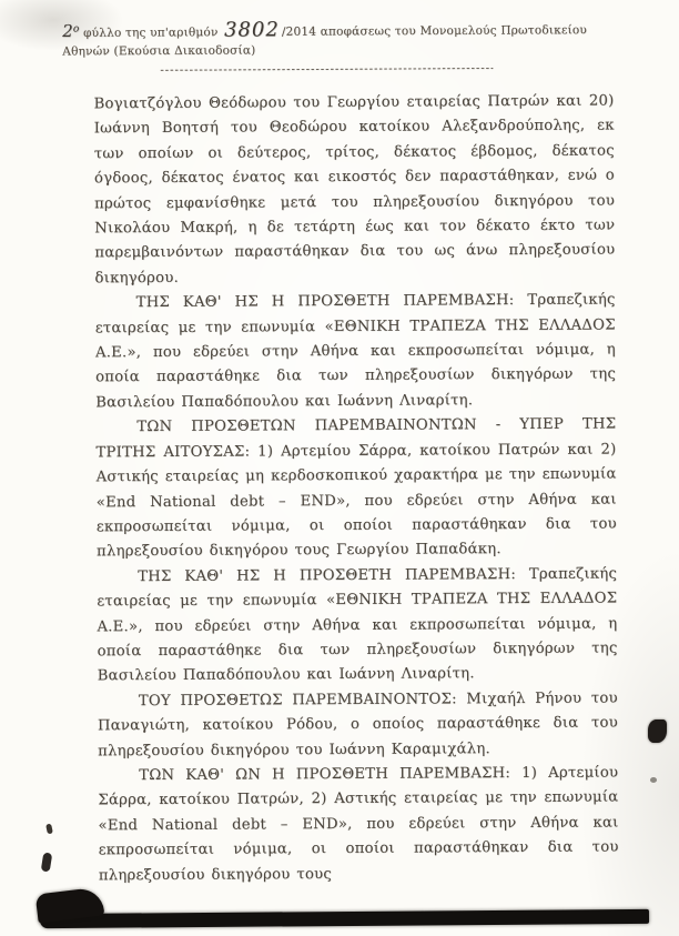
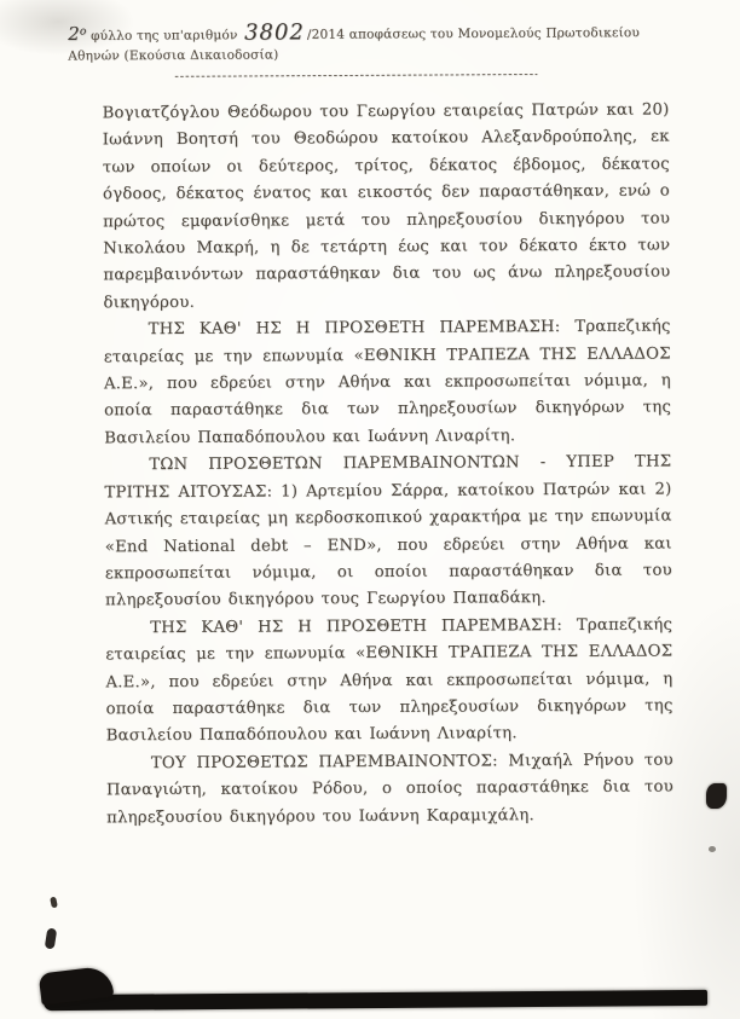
  2ο φύλλο της υπ'αριθμόν 3802 /2014 αποφάσεως του Μονομελούς Πρωτοδικείου
  Αθηνών (Εκούσια Δικαιοδοσία)
  ---------------------------------------------------------------------
  Βογιατζόγλου Θεόδωρου του Γεωργίου εταιρείας Πατρών και 20) Ιωάννη Βοητσή του Θεοδώρου κατοίκου Αλεξανδρούπολης, εκ των οποίων οι δεύτερος, τρίτος, δέκατος έβδομος, δέκατος όγδοος, δέκατος ένατος και εικοστός δεν παραστάθηκαν, ενώ ο πρώτος εμφανίσθηκε μετά του πληρεξουσίου δικηγόρου του Νικολάου Μακρή, η δε τετάρτη έως και τον δέκατο έκτο των παρεμβαινόντων παραστάθηκαν δια του ως άνω πληρεξουσίου δικηγόρου.
  ΤΗΣ ΚΑΘ' ΗΣ Η ΠΡΟΣΘΕΤΗ ΠΑΡΕΜΒΑΣΗ: Τραπεζικής εταιρείας με την επωνυμία «ΕΘΝΙΚΗ ΤΡΑΠΕΖΑ ΤΗΣ ΕΛΛΑΔΟΣ Α.Ε.», που εδρεύει στην Αθήνα και εκπροσωπείται νόμιμα, η οποία παραστάθηκε δια των πληρεξουσίων δικηγόρων της Βασιλείου Παπαδόπουλου και Ιωάννη Λιναρίτη.
  ΤΩΝ ΠΡΟΣΘΕΤΩΝ ΠΑΡΕΜΒΑΙΝΟΝΤΩΝ - ΥΠΕΡ ΤΗΣ ΤΡΙΤΗΣ ΑΙΤΟΥΣΑΣ: 1) Αρτεμίου Σάρρα, κατοίκου Πατρών και 2) Αστικής εταιρείας μη κερδοσκοπικού χαρακτήρα με την επωνυμία «End National debt – END», που εδρεύει στην Αθήνα και εκπροσωπείται νόμιμα, οι οποίοι παραστάθηκαν δια του πληρεξουσίου δικηγόρου τους Γεωργίου Παπαδάκη.
  ΤΗΣ ΚΑΘ' ΗΣ Η ΠΡΟΣΘΕΤΗ ΠΑΡΕΜΒΑΣΗ: Τραπεζικής εταιρείας με την επωνυμία «ΕΘΝΙΚΗ ΤΡΑΠΕΖΑ ΤΗΣ ΕΛΛΑΔΟΣ Α.Ε.», που εδρεύει στην Αθήνα και εκπροσωπείται νόμιμα, η οποία παραστάθηκε δια των πληρεξουσίων δικηγόρων της Βασιλείου Παπαδόπουλου και Ιωάννη Λιναρίτη.
  ΤΟΥ ΠΡΟΣΘΕΤΩΣ ΠΑΡΕΜΒΑΙΝΟΝΤΟΣ: Μιχαήλ Ρήνου του Παναγιώτη, κατοίκου Ρόδου, ο οποίος παραστάθηκε δια του πληρεξουσίου δικηγόρου του Ιωάννη Καραμιχάλη.
- ΤΩΝ ΚΑΘ' ΩΝ Η ΠΡΟΣΘΕΤΗ ΠΑΡΕΜΒΑΣΗ: 1) Αρτεμίου Σάρρα, κατοίκου Πατρών, 2) Αστικής εταιρείας με την επωνυμία «End National debt – END», που εδρεύει στην Αθήνα και εκπροσωπείται νόμιμα, οι οποίοι παραστάθηκαν δια του πληρεξουσίου δικηγόρου τους
